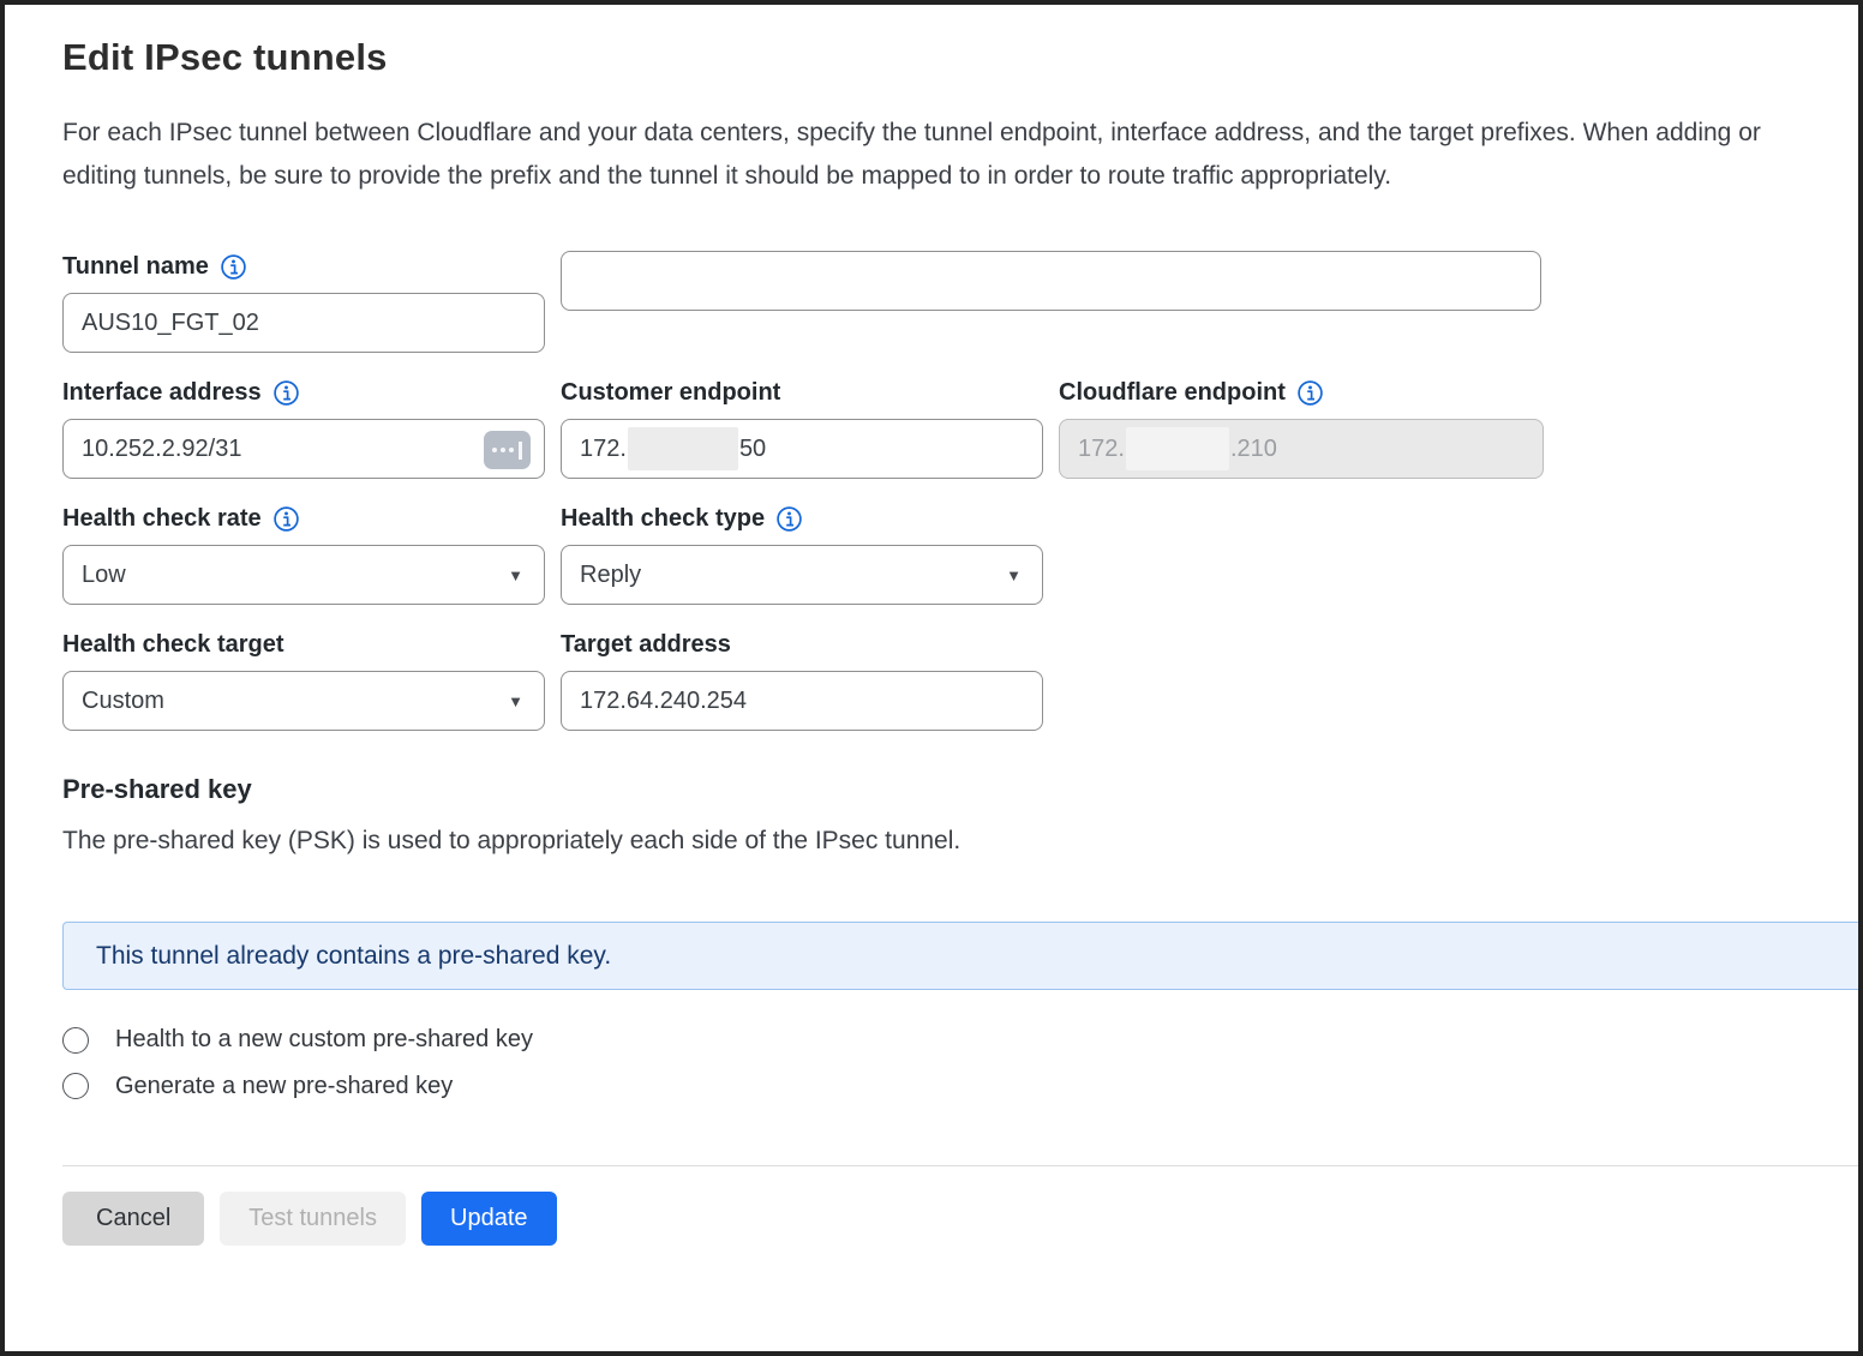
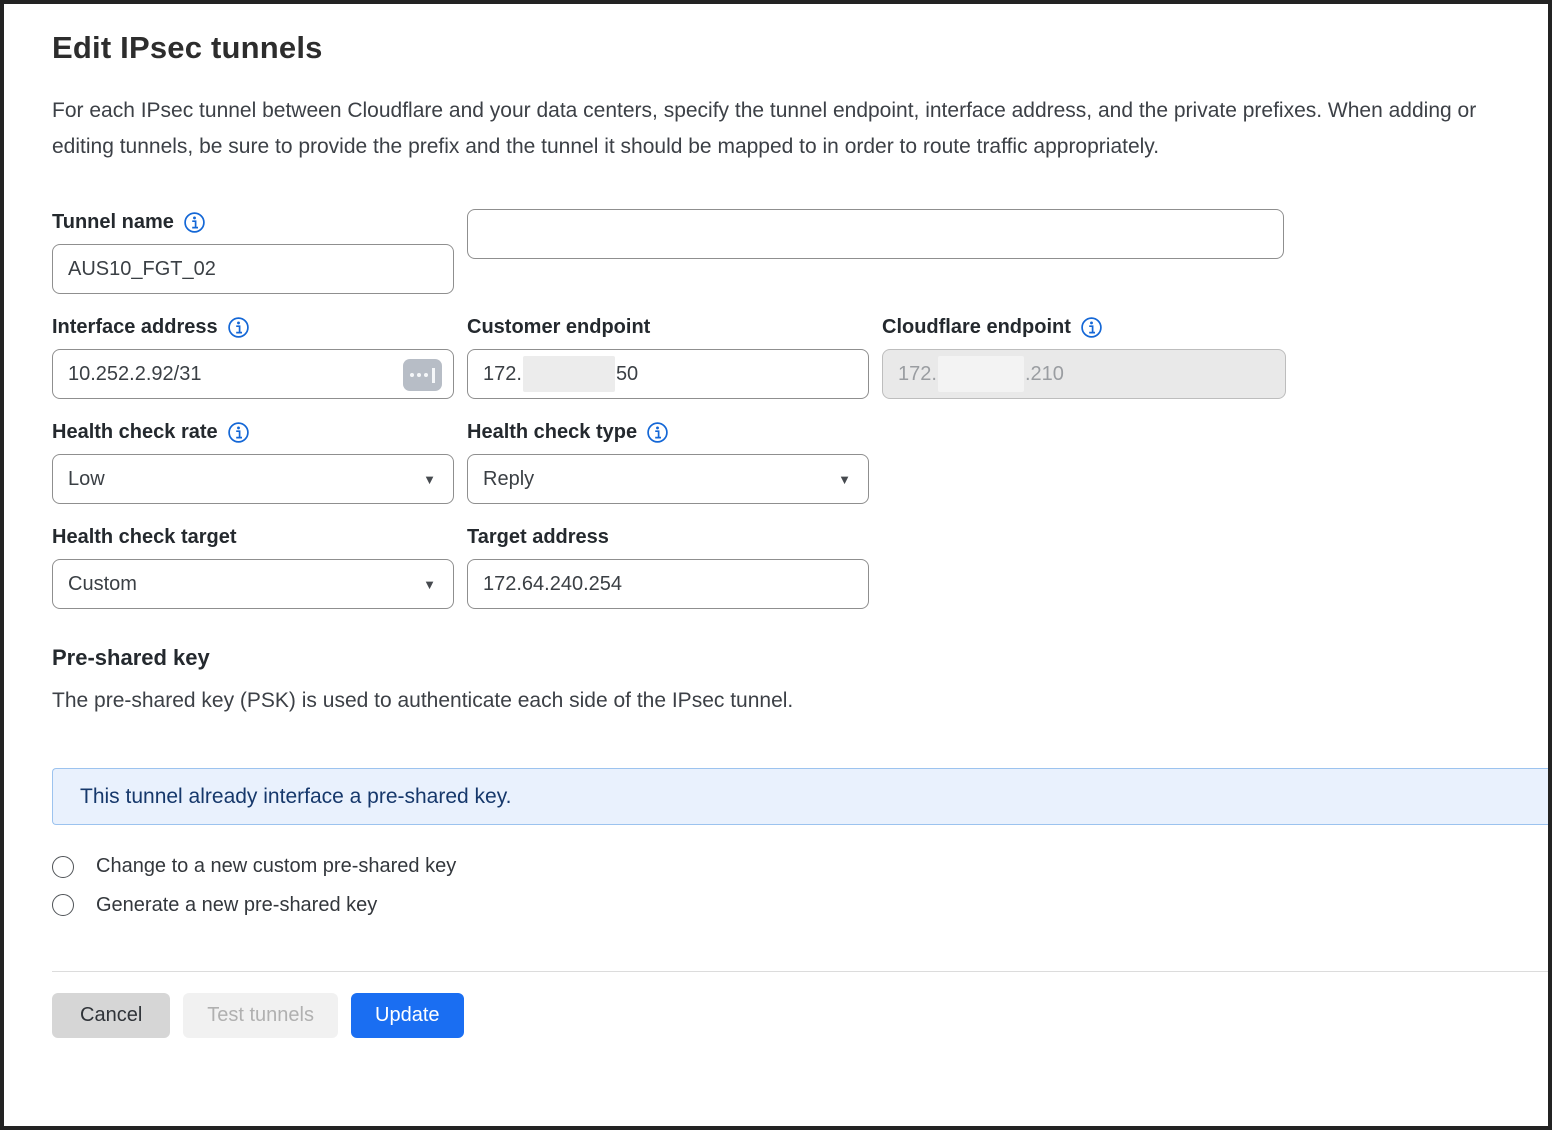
  Edit IPsec tunnels
- For each IPsec tunnel between Cloudflare and your data centers, specify the tunnel endpoint, interface address, and the target prefixes. When adding or editing tunnels, be sure to provide the prefix and the tunnel it should be mapped to in order to route traffic appropriately.
+ For each IPsec tunnel between Cloudflare and your data centers, specify the tunnel endpoint, interface address, and the private prefixes. When adding or editing tunnels, be sure to provide the prefix and the tunnel it should be mapped to in order to route traffic appropriately.
  Tunnel name
  AUS10_FGT_02
  Interface address
  10.252.2.92/31
  Customer endpoint
  172.
  50
  Cloudflare endpoint
  172.
  .210
  Health check rate
  Low
  ▼
  Health check type
  Reply
  ▼
  Health check target
  Custom
  ▼
  Target address
  172.64.240.254
  Pre-shared key
- The pre-shared key (PSK) is used to appropriately each side of the IPsec tunnel.
+ The pre-shared key (PSK) is used to authenticate each side of the IPsec tunnel.
- This tunnel already contains a pre-shared key.
+ This tunnel already interface a pre-shared key.
- Health to a new custom pre-shared key
+ Change to a new custom pre-shared key
  Generate a new pre-shared key
  Cancel
  Test tunnels
  Update
